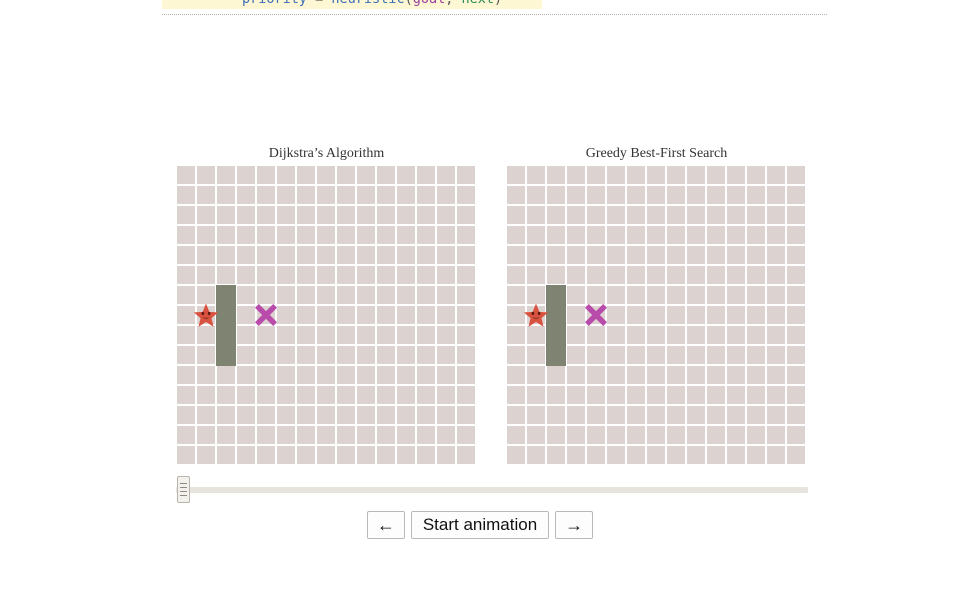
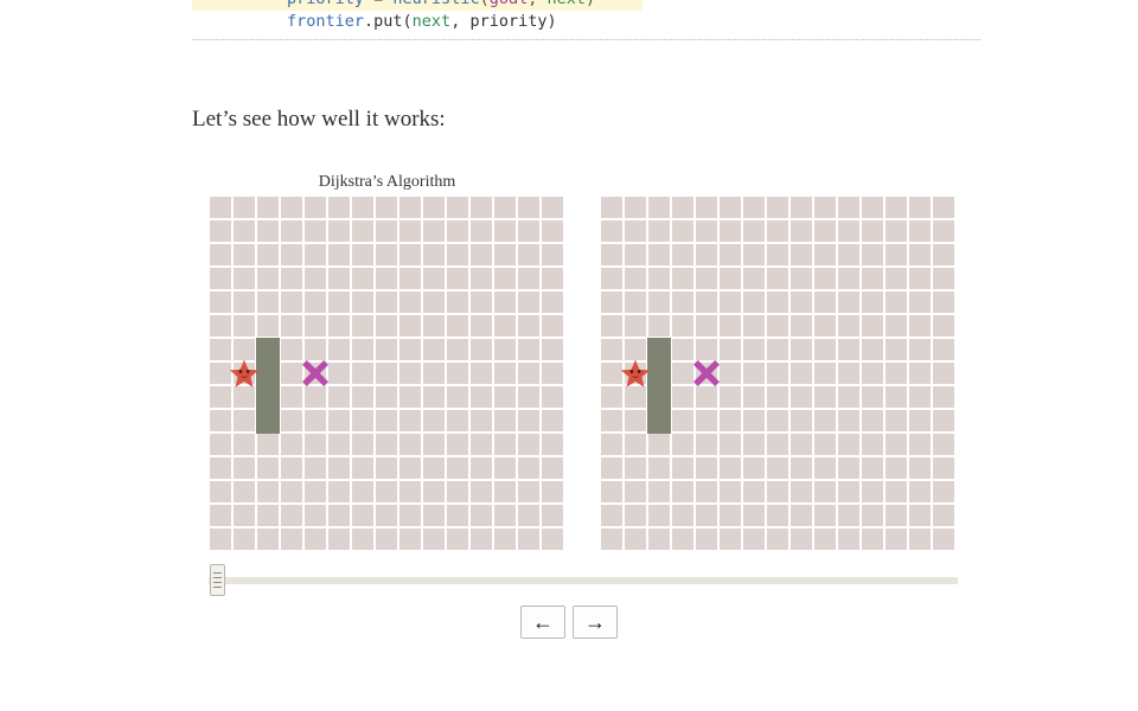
+ frontier.put(next, priority)
+ Let’s see how well it works:
  Dijkstra’s Algorithm
- Greedy Best-First Search
  ←
- Start animation
  →
